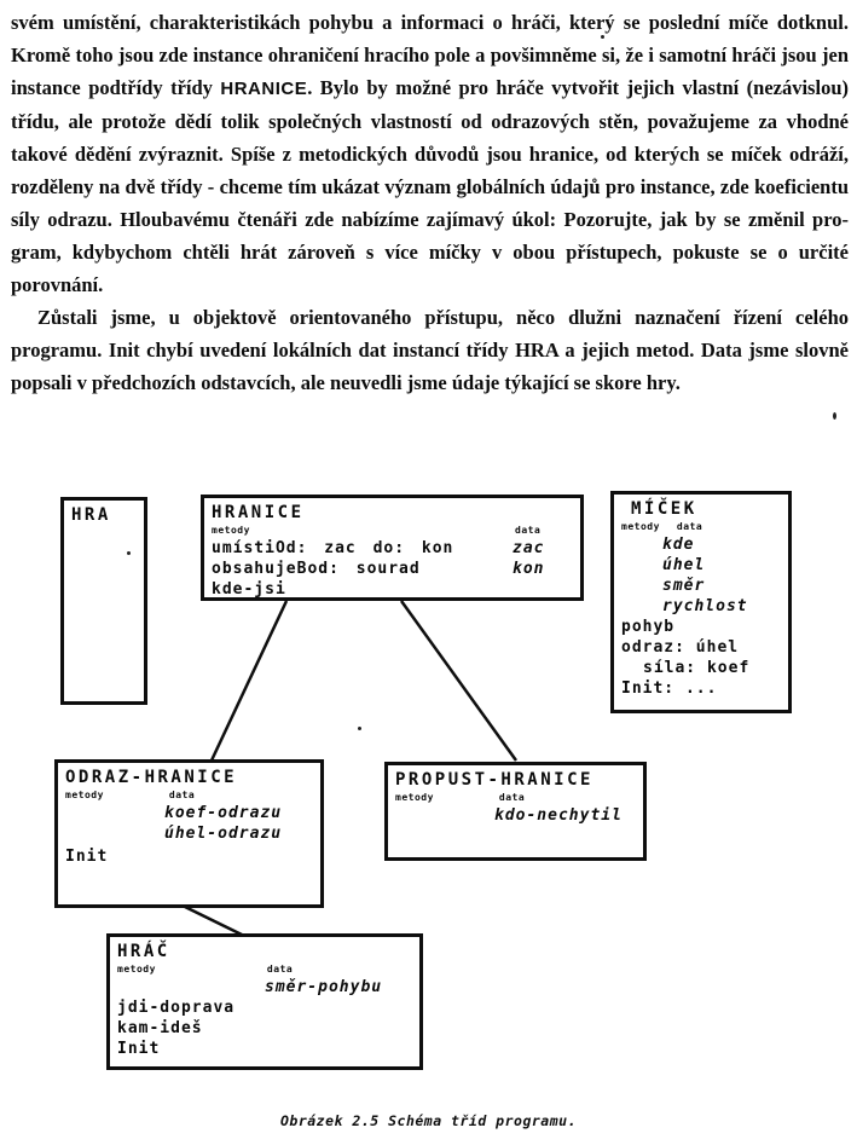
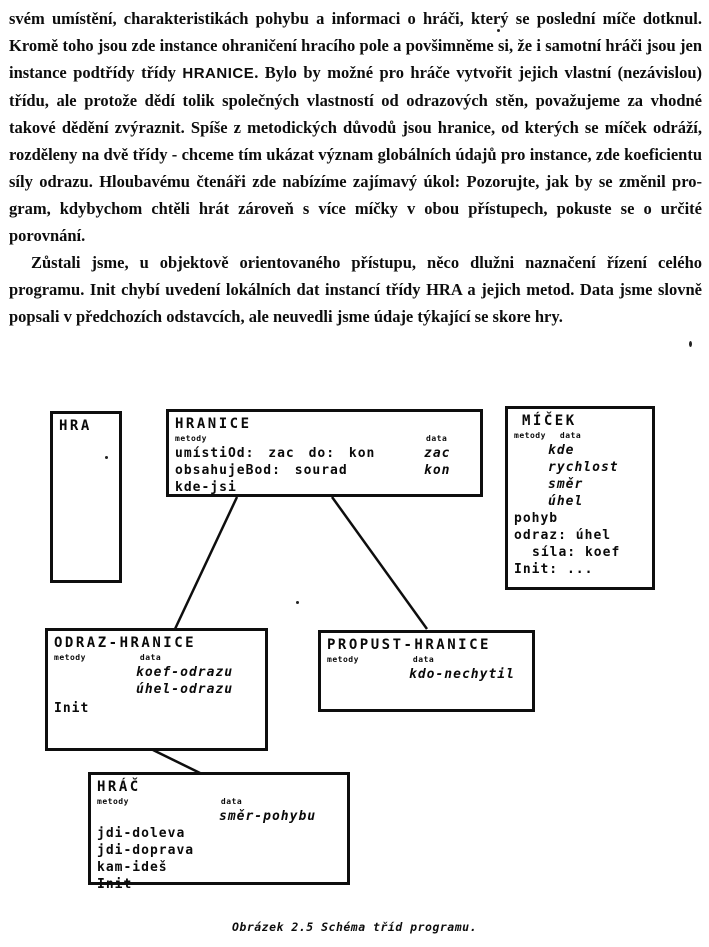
  svém umístění, charakteristikách pohybu a informaci o hráči, který se poslední míče dotknul. Kromě toho jsou zde instance ohraničení hracího pole a povšimněme si, že i samotní hráči jsou jen instance podtřídy třídy HRANICE. Bylo by možné pro hráče vytvořit jejich vlastní (nezávislou) třídu, ale protože dědí tolik společných vlastností od odrazových stěn, považujeme za vhodné takové dědění zvýraznit. Spíše z metodických důvodů jsou hranice, od kterých se míček odráží, rozděleny na dvě třídy - chceme tím ukázat význam globálních údajů pro instance, zde koeficientu síly odrazu. Hloubavému čtenáři zde nabízíme zajímavý úkol: Pozorujte, jak by se změnil pro-gram, kdybychom chtěli hrát zároveň s více míčky v obou přístupech, pokuste se o určité porovnání.
  Zůstali jsme, u objektově orientovaného přístupu, něco dlužni naznačení řízení celého programu. Init chybí uvedení lokálních dat instancí třídy HRA a jejich metod. Data jsme slovně popsali v předchozích odstavcích, ale neuvedli jsme údaje týkající se skore hry.
  HRA
  HRANICE
  metody
  data
  umístiOd: zac do: kon
  zac
  obsahujeBod: sourad
  kon
  kde-jsi
  MÍČEK
  metody
  data
  kde
- úhel
+ rychlost
  směr
- rychlost
+ úhel
  pohyb
  odraz: úhel
  síla: koef
  Init: ...
  ODRAZ-HRANICE
  metody
  data
  koef-odrazu
  úhel-odrazu
  Init
  PROPUST-HRANICE
  metody
  data
  kdo-nechytil
  HRÁČ
  metody
  data
  směr-pohybu
+ jdi-doleva
  jdi-doprava
  kam-ideš
  Init
  Obrázek 2.5 Schéma tříd programu.
